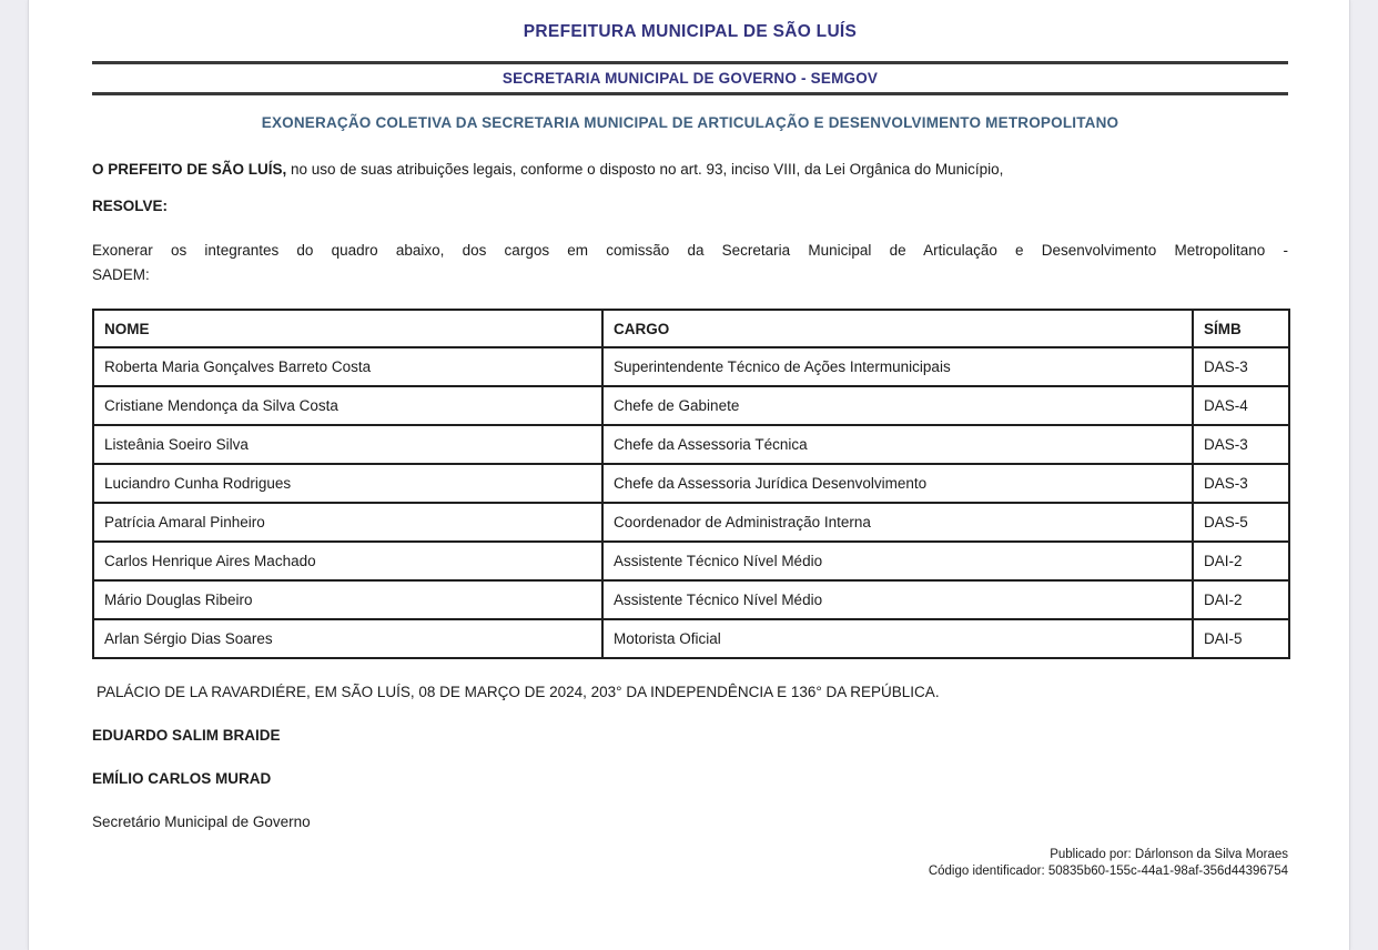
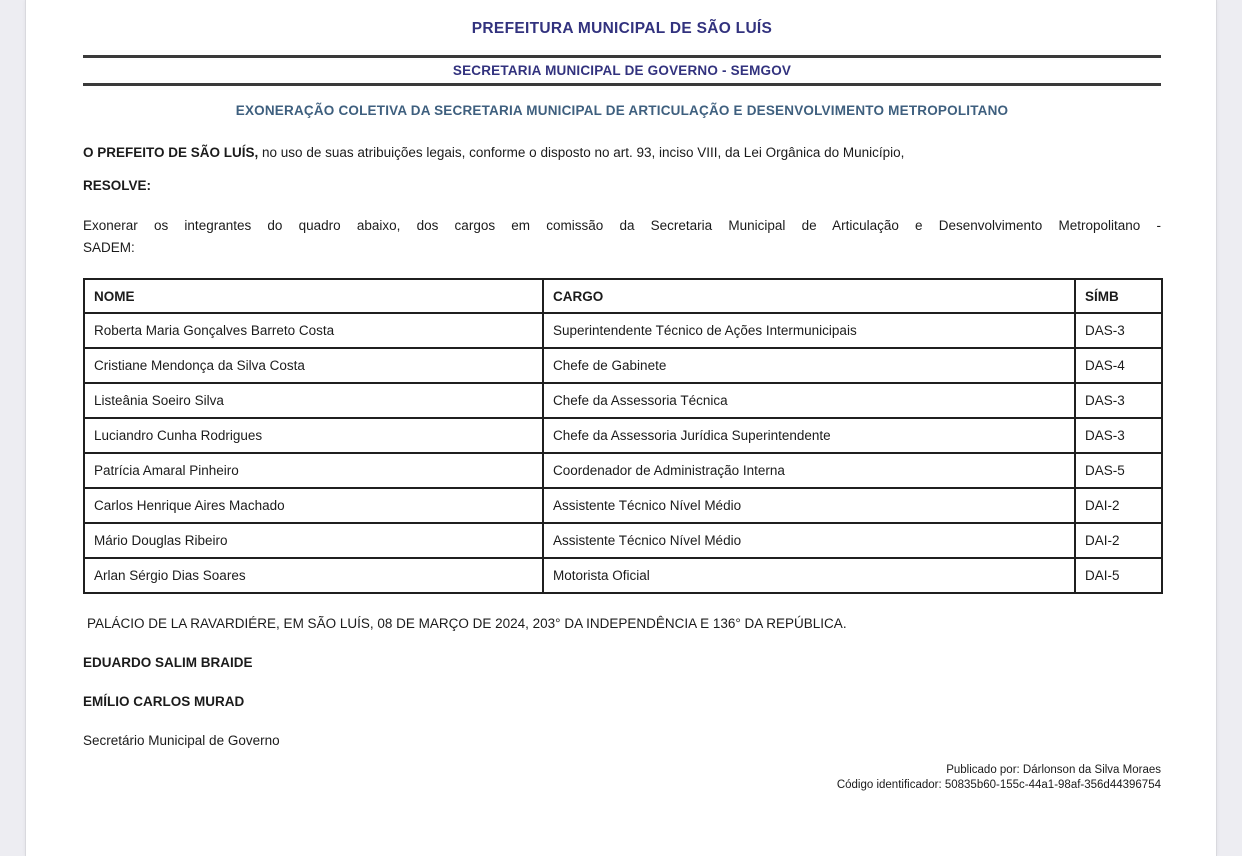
  PREFEITURA MUNICIPAL DE SÃO LUÍS
  SECRETARIA MUNICIPAL DE GOVERNO - SEMGOV
  EXONERAÇÃO COLETIVA DA SECRETARIA MUNICIPAL DE ARTICULAÇÃO E DESENVOLVIMENTO METROPOLITANO
  O PREFEITO DE SÃO LUÍS, no uso de suas atribuições legais, conforme o disposto no art. 93, inciso VIII, da Lei Orgânica do Município,
  RESOLVE:
  Exonerar os integrantes do quadro abaixo, dos cargos em comissão da Secretaria Municipal de Articulação e Desenvolvimento Metropolitano -
  SADEM:
  NOME	CARGO	SÍMB
  Roberta Maria Gonçalves Barreto Costa	Superintendente Técnico de Ações Intermunicipais	DAS-3
  Cristiane Mendonça da Silva Costa	Chefe de Gabinete	DAS-4
  Listeânia Soeiro Silva	Chefe da Assessoria Técnica	DAS-3
- Luciandro Cunha Rodrigues	Chefe da Assessoria Jurídica Desenvolvimento	DAS-3
+ Luciandro Cunha Rodrigues	Chefe da Assessoria Jurídica Superintendente	DAS-3
  Patrícia Amaral Pinheiro	Coordenador de Administração Interna	DAS-5
  Carlos Henrique Aires Machado	Assistente Técnico Nível Médio	DAI-2
  Mário Douglas Ribeiro	Assistente Técnico Nível Médio	DAI-2
  Arlan Sérgio Dias Soares	Motorista Oficial	DAI-5
  PALÁCIO DE LA RAVARDIÉRE, EM SÃO LUÍS, 08 DE MARÇO DE 2024, 203° DA INDEPENDÊNCIA E 136° DA REPÚBLICA.
  EDUARDO SALIM BRAIDE
  EMÍLIO CARLOS MURAD
  Secretário Municipal de Governo
  Publicado por: Dárlonson da Silva Moraes
  Código identificador: 50835b60-155c-44a1-98af-356d44396754
